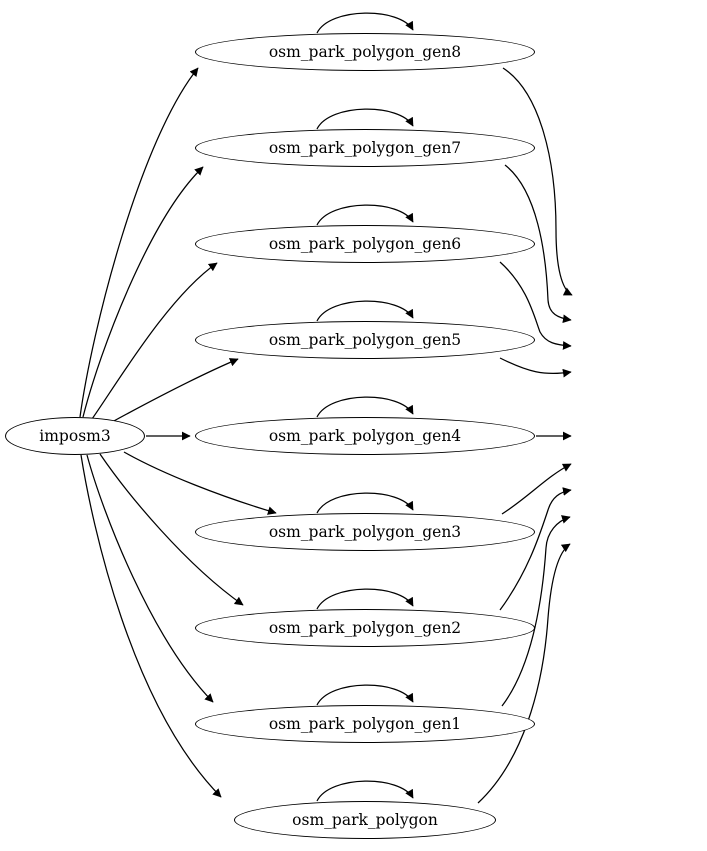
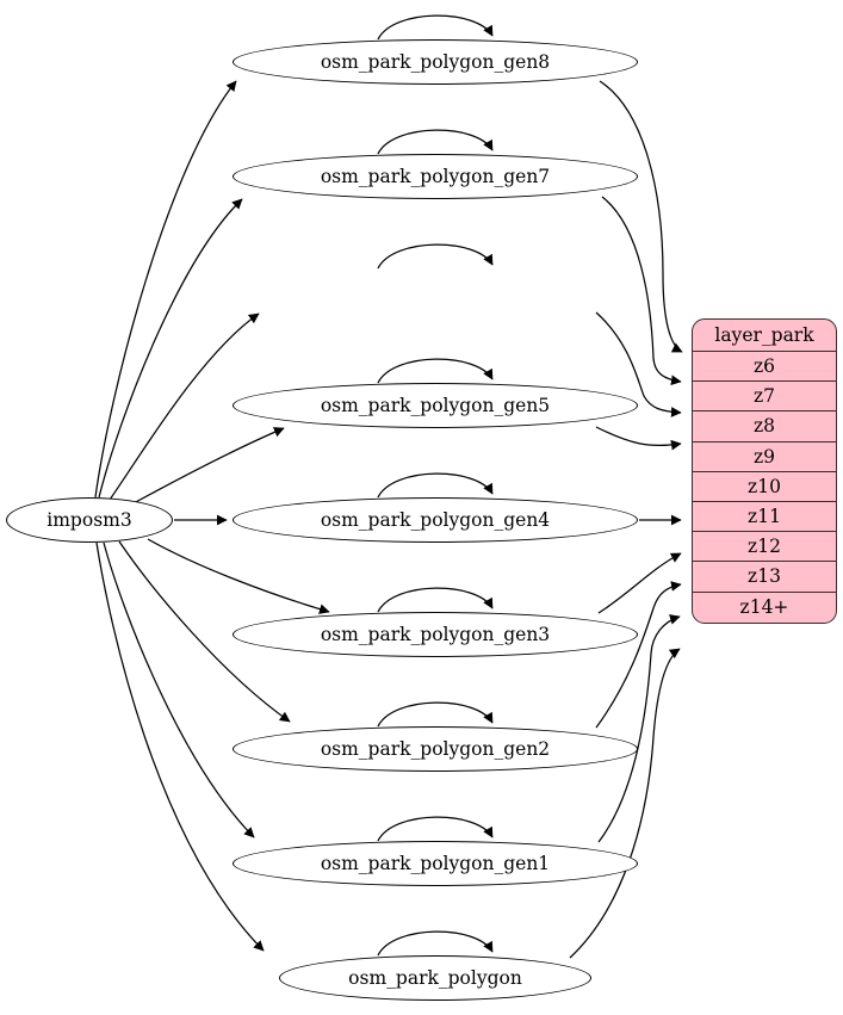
  imposm3
  osm_park_polygon_gen8
  osm_park_polygon_gen7
- osm_park_polygon_gen6
  osm_park_polygon_gen5
  osm_park_polygon_gen4
  osm_park_polygon_gen3
  osm_park_polygon_gen2
  osm_park_polygon_gen1
  osm_park_polygon
+ layer_park
+ z6
+ z7
+ z8
+ z9
+ z10
+ z11
+ z12
+ z13
+ z14+
